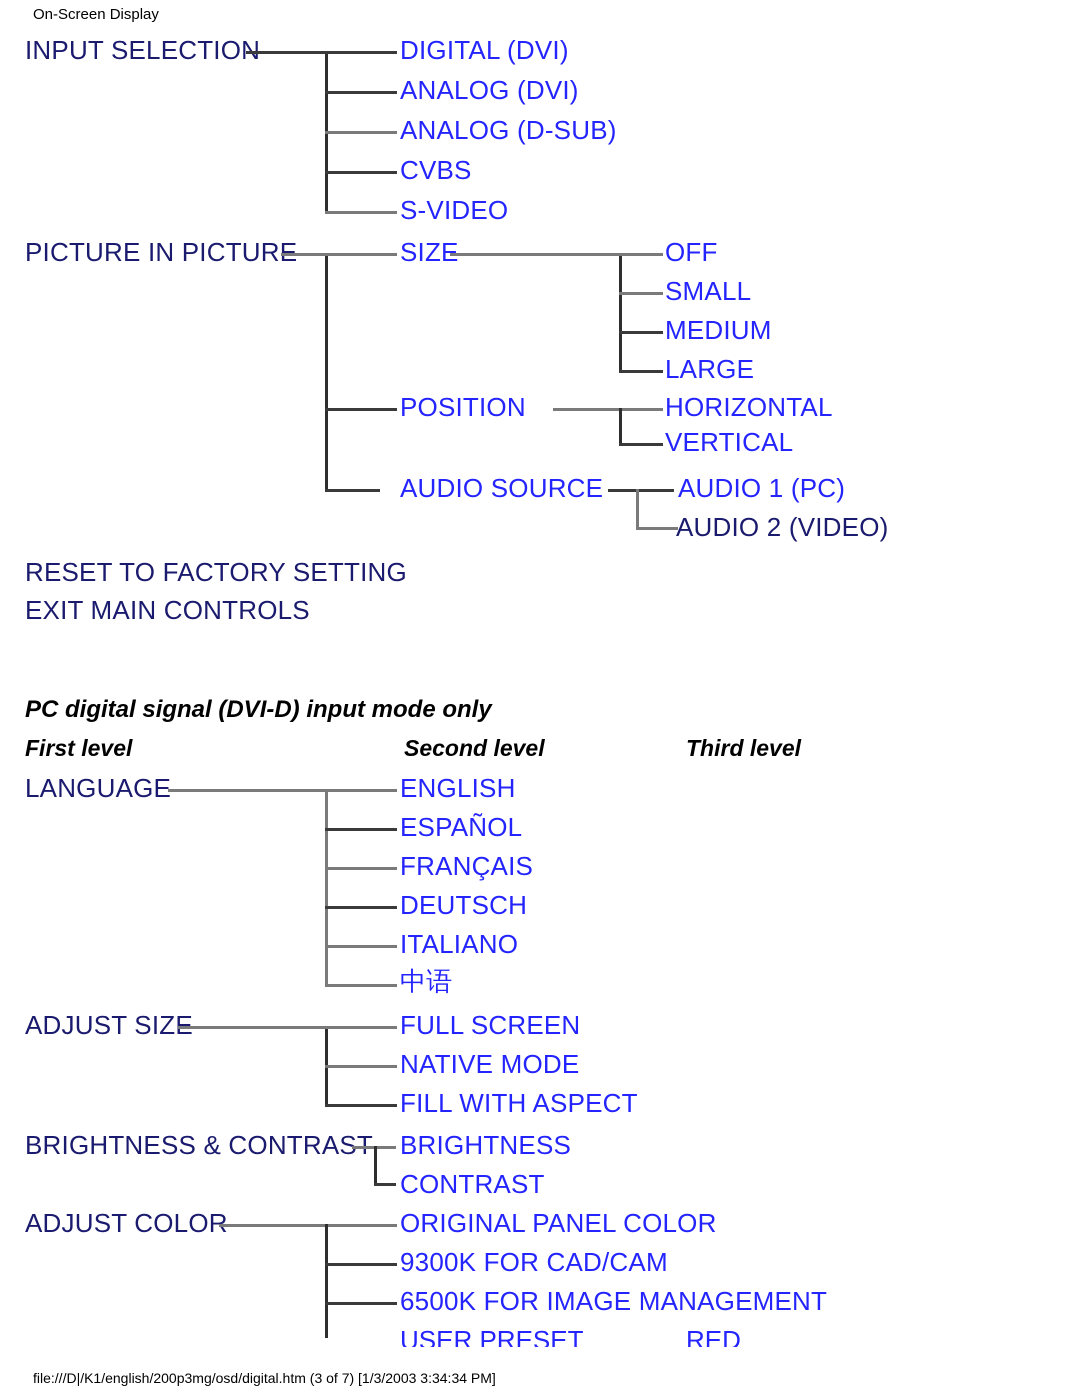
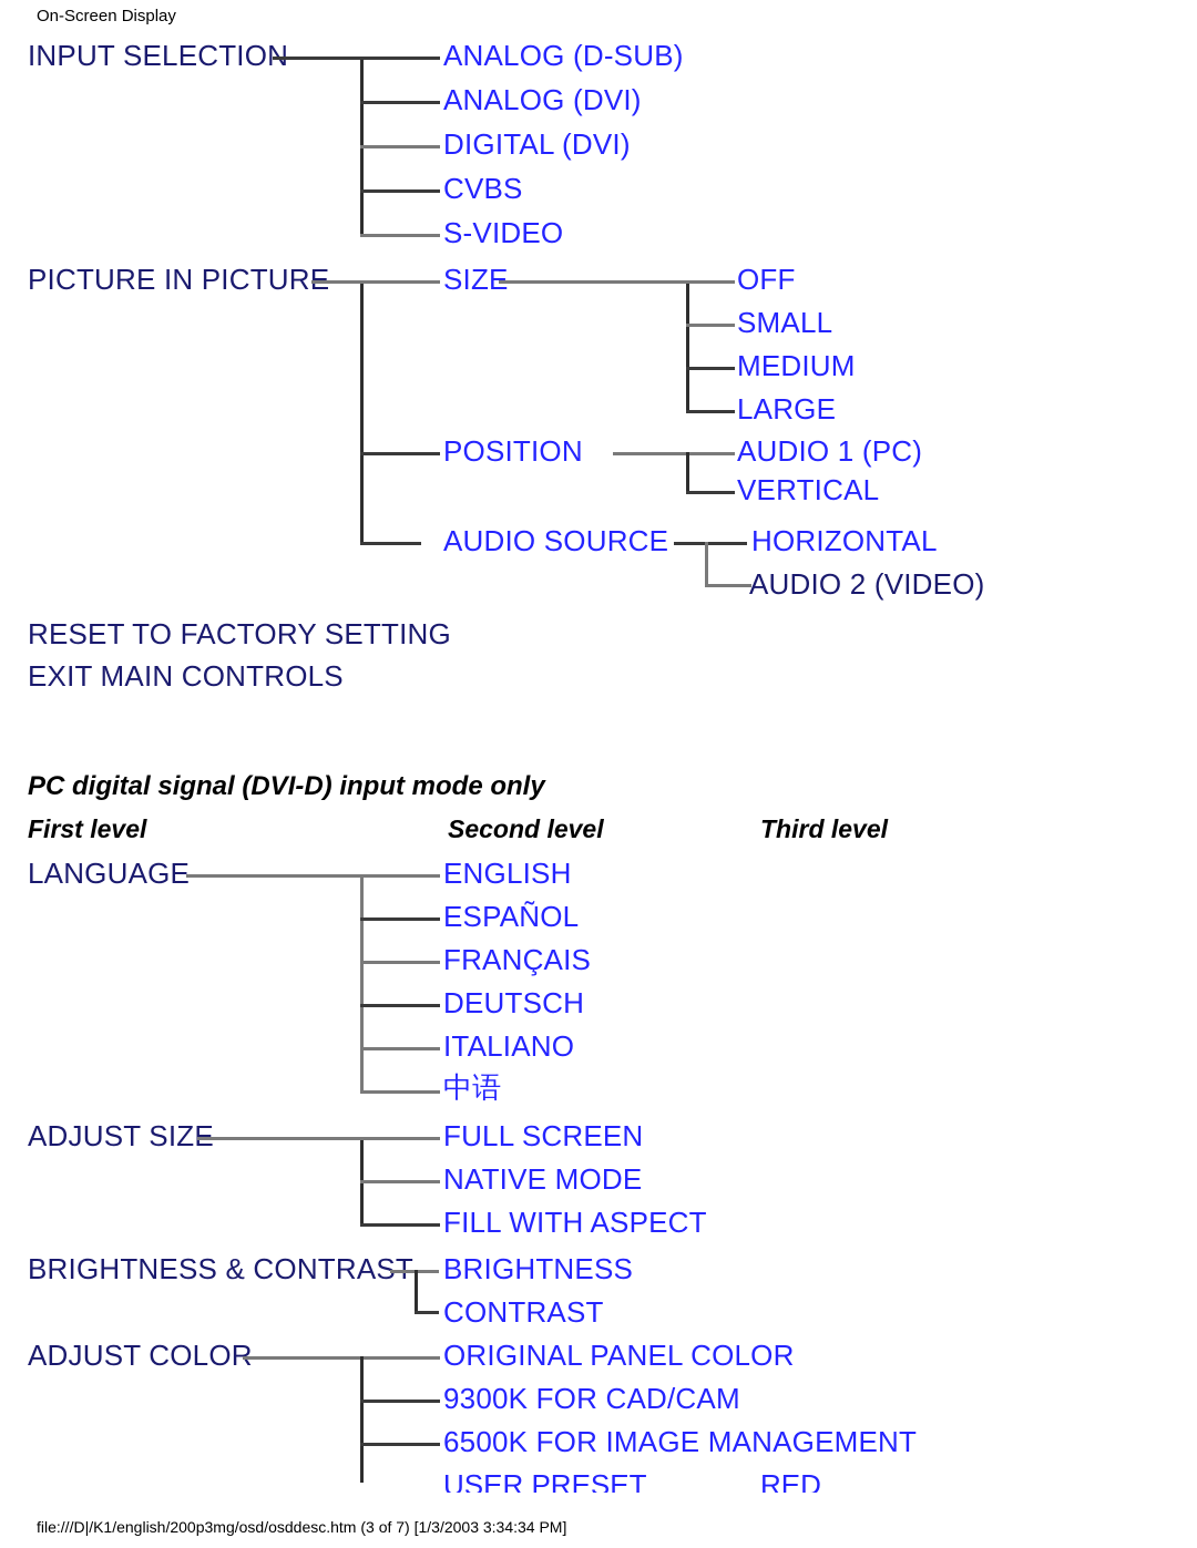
  On-Screen Display
  INPUT SELECTION
- DIGITAL (DVI)
+ ANALOG (D-SUB)
  ANALOG (DVI)
- ANALOG (D-SUB)
+ DIGITAL (DVI)
  CVBS
  S-VIDEO
  PICTURE IN PICTURE
  SIZE
  OFF
  SMALL
  MEDIUM
  LARGE
  POSITION
- HORIZONTAL
+ AUDIO 1 (PC)
  VERTICAL
  AUDIO SOURCE
- AUDIO 1 (PC)
+ HORIZONTAL
  AUDIO 2 (VIDEO)
  RESET TO FACTORY SETTING
  EXIT MAIN CONTROLS
  PC digital signal (DVI-D) input mode only
  First level
  Second level
  Third level
  LANGUAGE
  ENGLISH
  ESPAÑOL
  FRANÇAIS
  DEUTSCH
  ITALIANO
  中语
  ADJUST SIZE
  FULL SCREEN
  NATIVE MODE
  FILL WITH ASPECT
  BRIGHTNESS & CONTRAST
  BRIGHTNESS
  CONTRAST
  ADJUST COLOR
  ORIGINAL PANEL COLOR
  9300K FOR CAD/CAM
  6500K FOR IMAGE MANAGEMENT
  USER PRESET
  RED
- file:///D|/K1/english/200p3mg/osd/digital.htm (3 of 7) [1/3/2003 3:34:34 PM]
+ file:///D|/K1/english/200p3mg/osd/osddesc.htm (3 of 7) [1/3/2003 3:34:34 PM]
